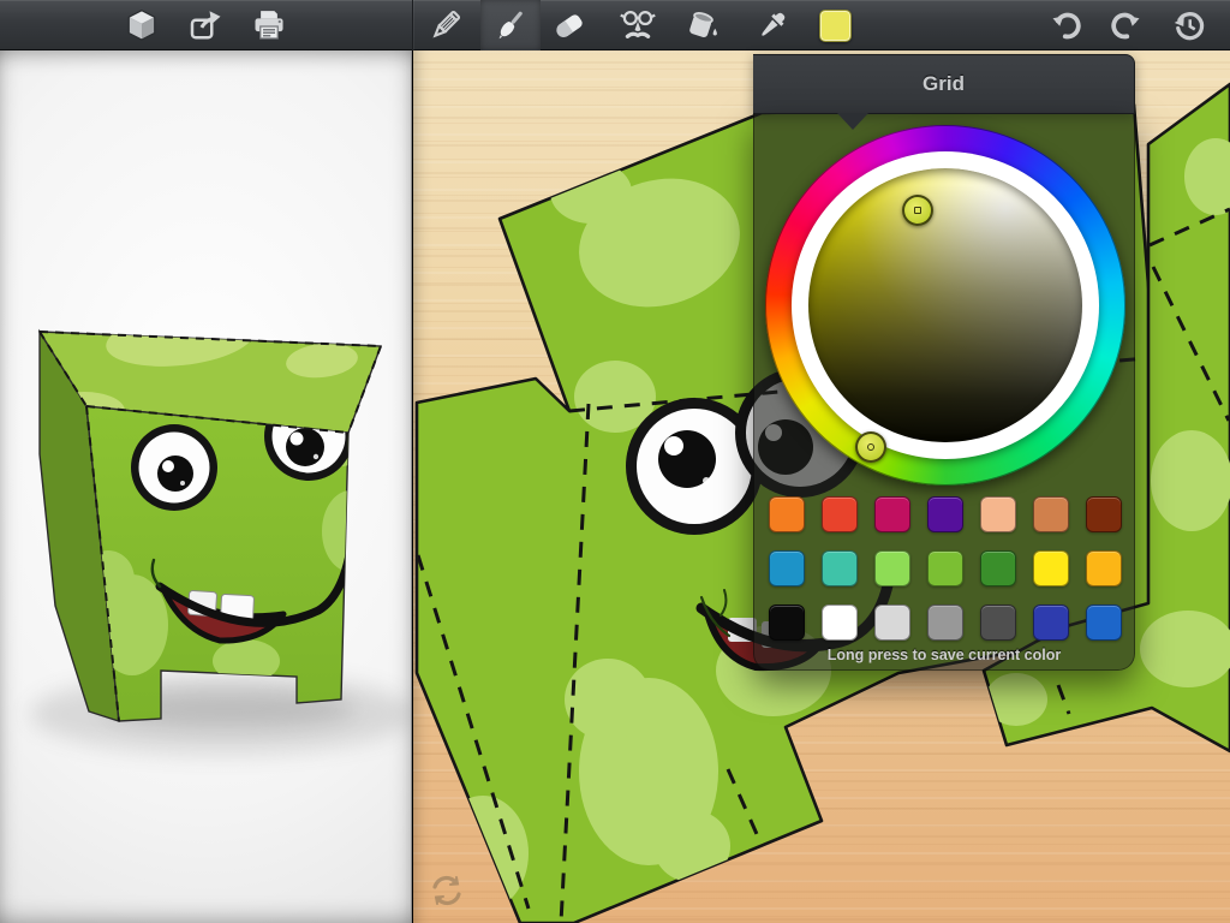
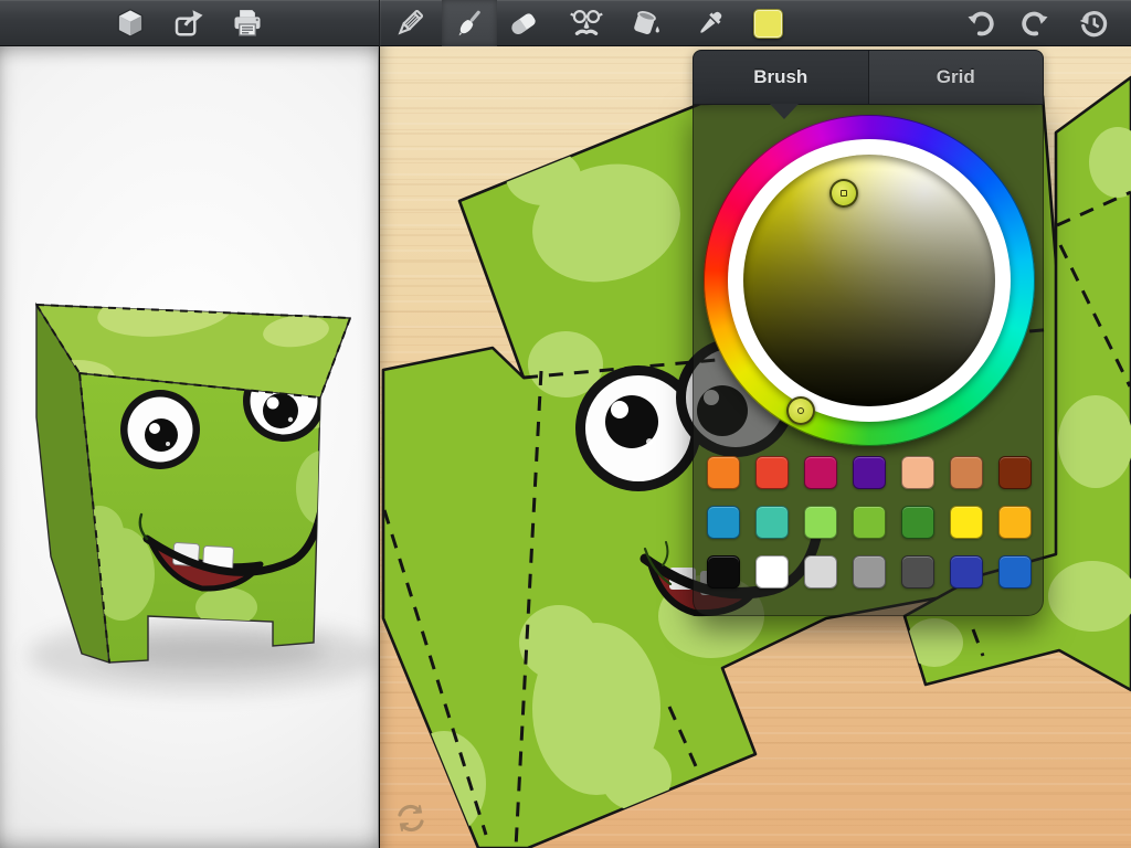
+ Brush
  Grid
- Long press to save current color
